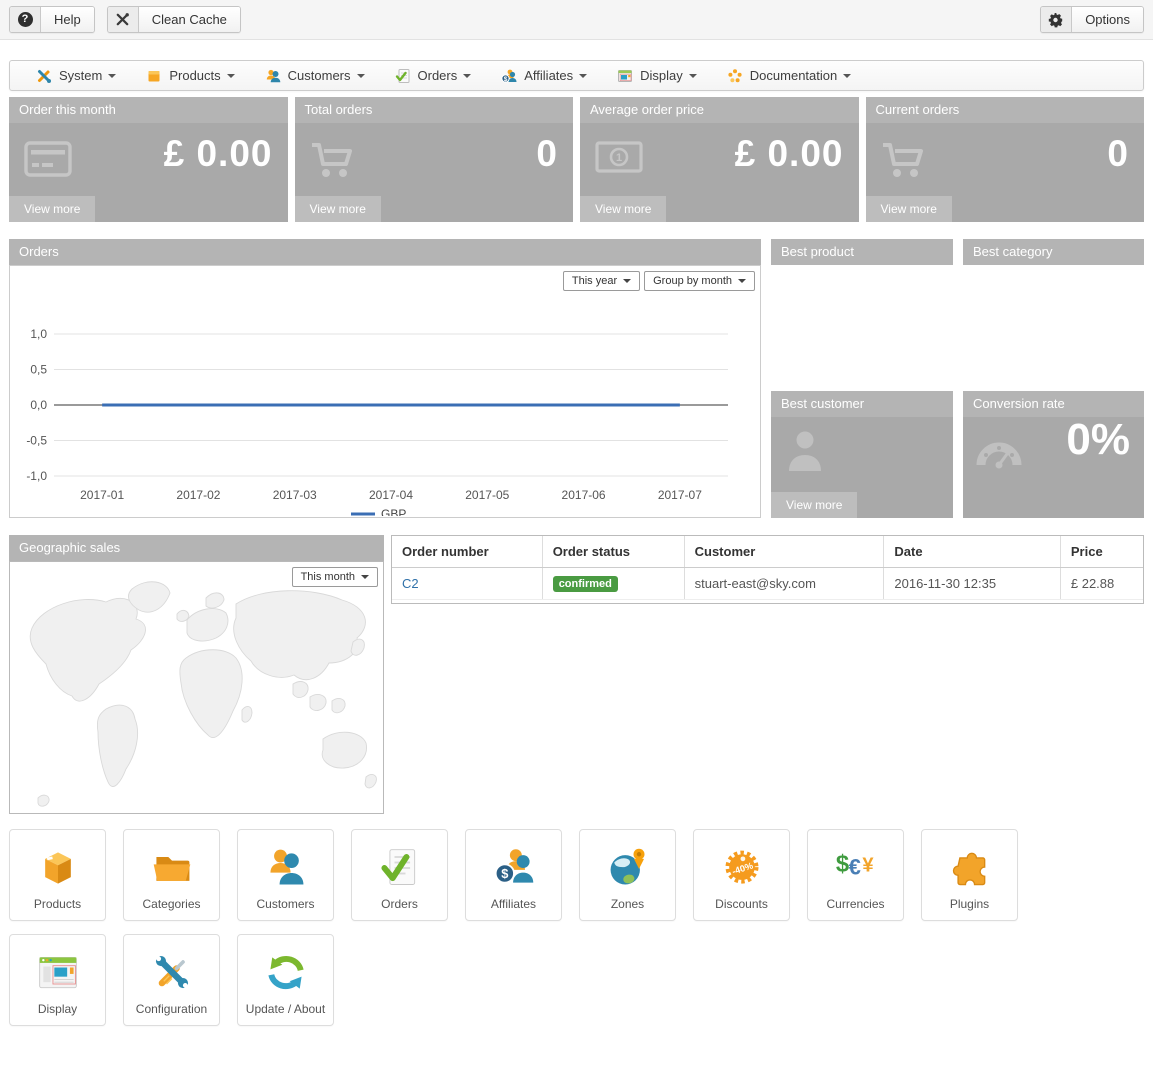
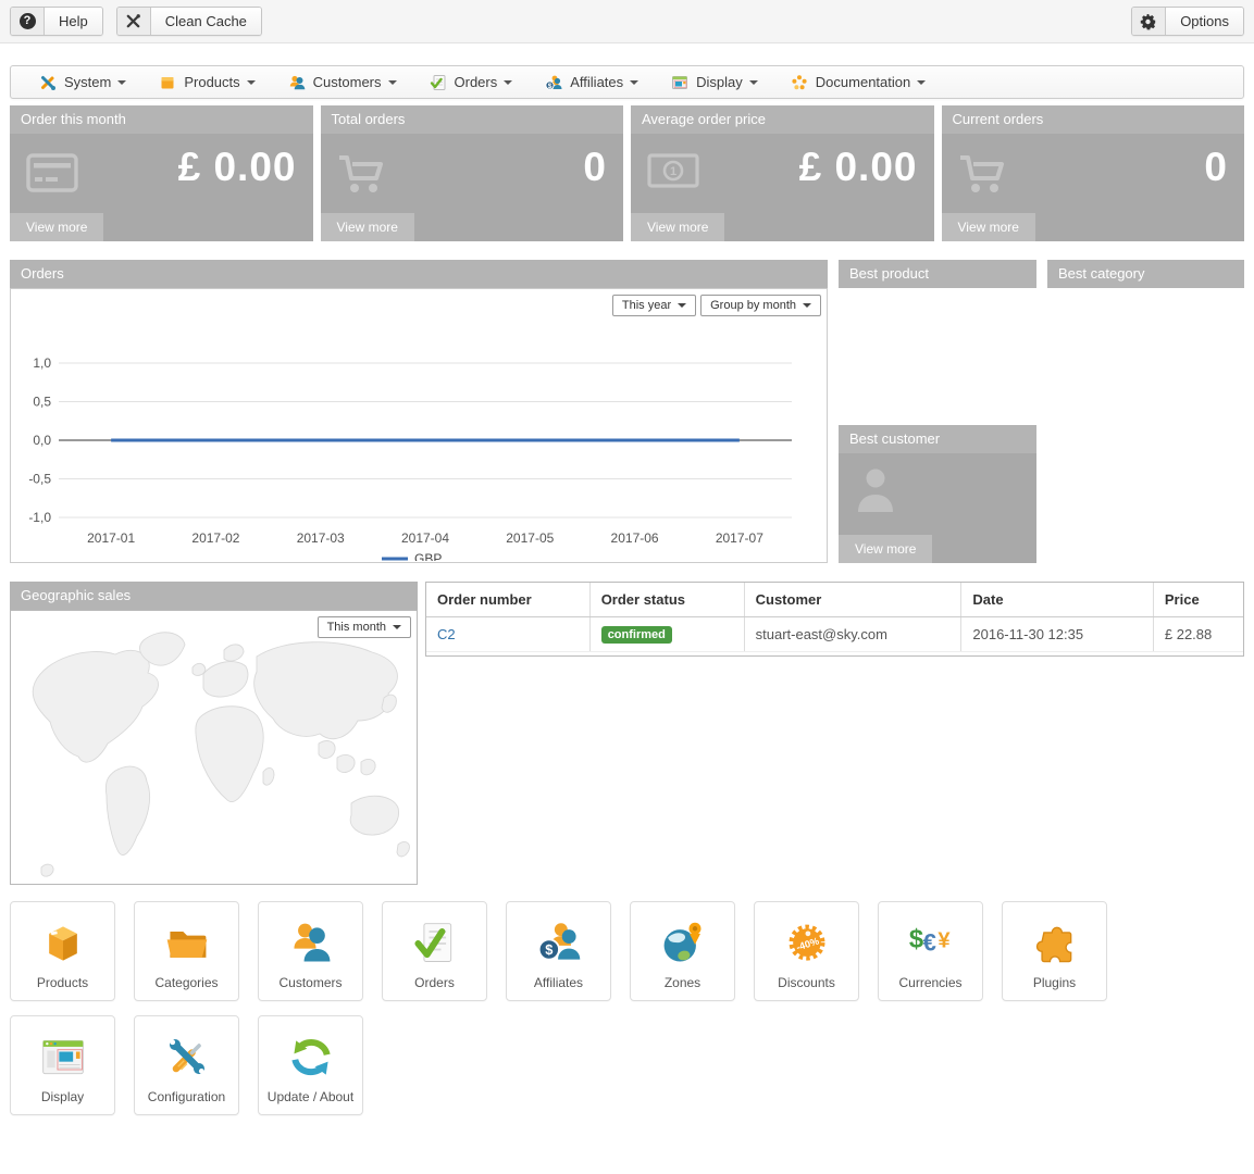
  ?
  Help
  Clean Cache
  Options
  System
  Products
  Customers
  Orders
  Affiliates
  Display
  Documentation
  Order this month
  £ 0.00
  View more
  Total orders
  0
  View more
  Average order price
  1
  £ 0.00
  View more
  Current orders
  0
  View more
  Orders
  This year
  Group by month
  1,0
  0,5
  0,0
  -0,5
  -1,0
  2017-01
  2017-02
  2017-03
  2017-04
  2017-05
  2017-06
  2017-07
  GBP
  Best product
  Best category
  Best customer
  View more
- Conversion rate
- 0%
  Geographic sales
  This month
  Order number	Order status	Customer	Date	Price
  C2	confirmed	stuart-east@sky.com	2016-11-30 12:35	£ 22.88
  Products
  Categories
  Customers
  Orders
  $
  Affiliates
  Zones
  Discounts
  $
  €
  ¥
  Currencies
  Plugins
  Display
  Configuration
  Update / About
